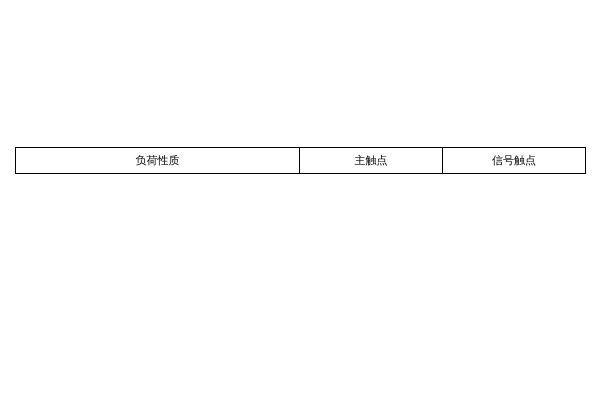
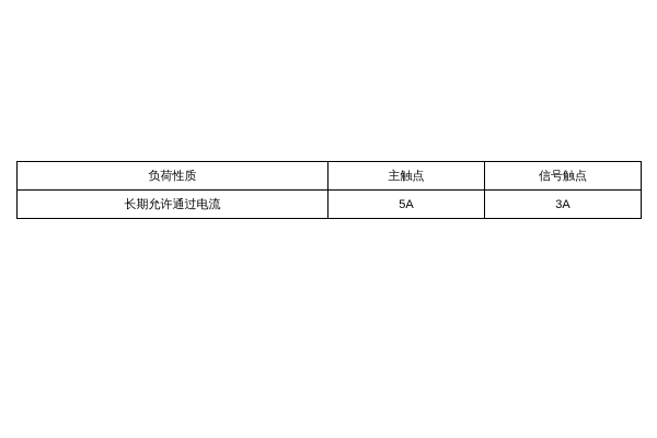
  负荷性质	主触点	信号触点
+ 长期允许通过电流	5A	3A
